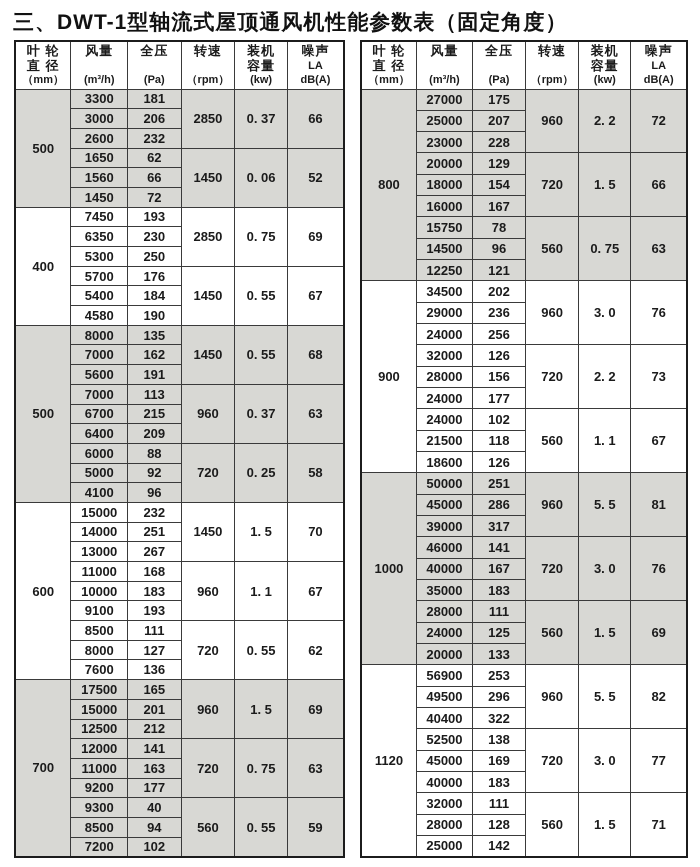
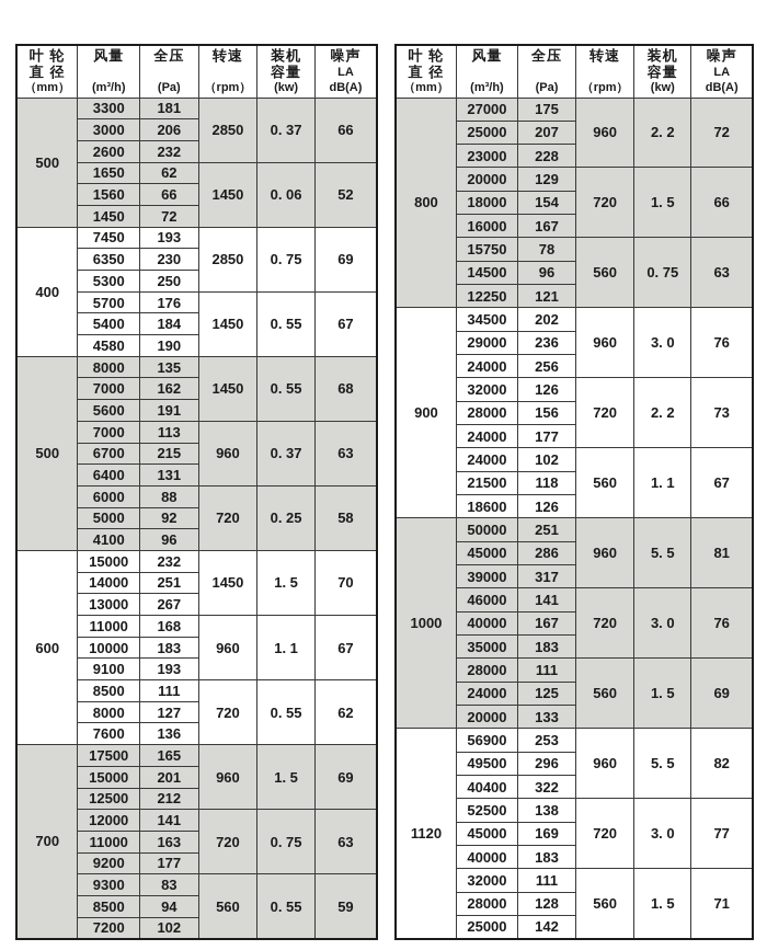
- 三、DWT-1型轴流式屋顶通风机性能参数表（固定角度）
  叶 轮 直 径 （mm）	风量 (m³/h)	全压 (Pa)	转速 （rpm）	装机 容量 (kw)	噪声 LA dB(A)
  500	3300	181	2850	0. 37	66
  3000	206
  2600	232
  1650	62	1450	0. 06	52
  1560	66
  1450	72
  400	7450	193	2850	0. 75	69
  6350	230
  5300	250
  5700	176	1450	0. 55	67
  5400	184
  4580	190
  500	8000	135	1450	0. 55	68
  7000	162
  5600	191
  7000	113	960	0. 37	63
  6700	215
- 6400	209
+ 6400	131
  6000	88	720	0. 25	58
  5000	92
  4100	96
  600	15000	232	1450	1. 5	70
  14000	251
  13000	267
  11000	168	960	1. 1	67
  10000	183
  9100	193
  8500	111	720	0. 55	62
  8000	127
  7600	136
  700	17500	165	960	1. 5	69
  15000	201
  12500	212
  12000	141	720	0. 75	63
  11000	163
  9200	177
- 9300	40	560	0. 55	59
+ 9300	83	560	0. 55	59
  8500	94
  7200	102
  叶 轮 直 径 （mm）	风量 (m³/h)	全压 (Pa)	转速 （rpm）	装机 容量 (kw)	噪声 LA dB(A)
  800	27000	175	960	2. 2	72
  25000	207
  23000	228
  20000	129	720	1. 5	66
  18000	154
  16000	167
  15750	78	560	0. 75	63
  14500	96
  12250	121
  900	34500	202	960	3. 0	76
  29000	236
  24000	256
  32000	126	720	2. 2	73
  28000	156
  24000	177
  24000	102	560	1. 1	67
  21500	118
  18600	126
  1000	50000	251	960	5. 5	81
  45000	286
  39000	317
  46000	141	720	3. 0	76
  40000	167
  35000	183
  28000	111	560	1. 5	69
  24000	125
  20000	133
  1120	56900	253	960	5. 5	82
  49500	296
  40400	322
  52500	138	720	3. 0	77
  45000	169
  40000	183
  32000	111	560	1. 5	71
  28000	128
  25000	142
